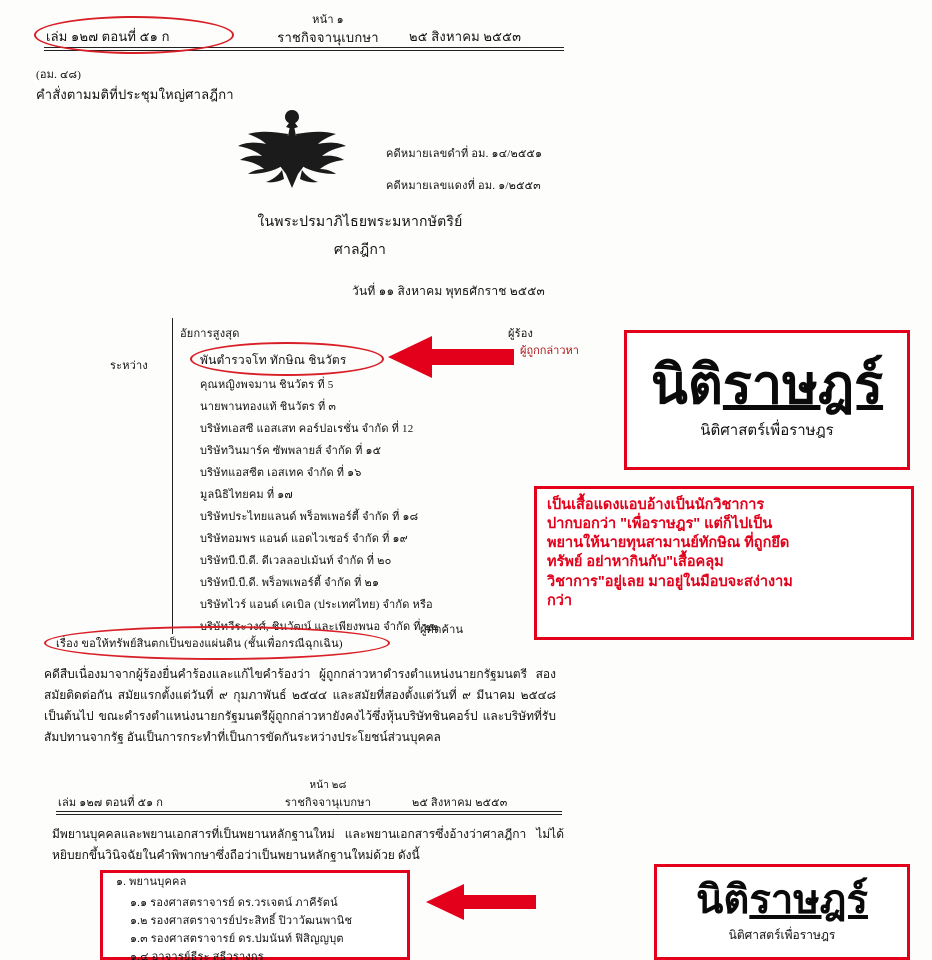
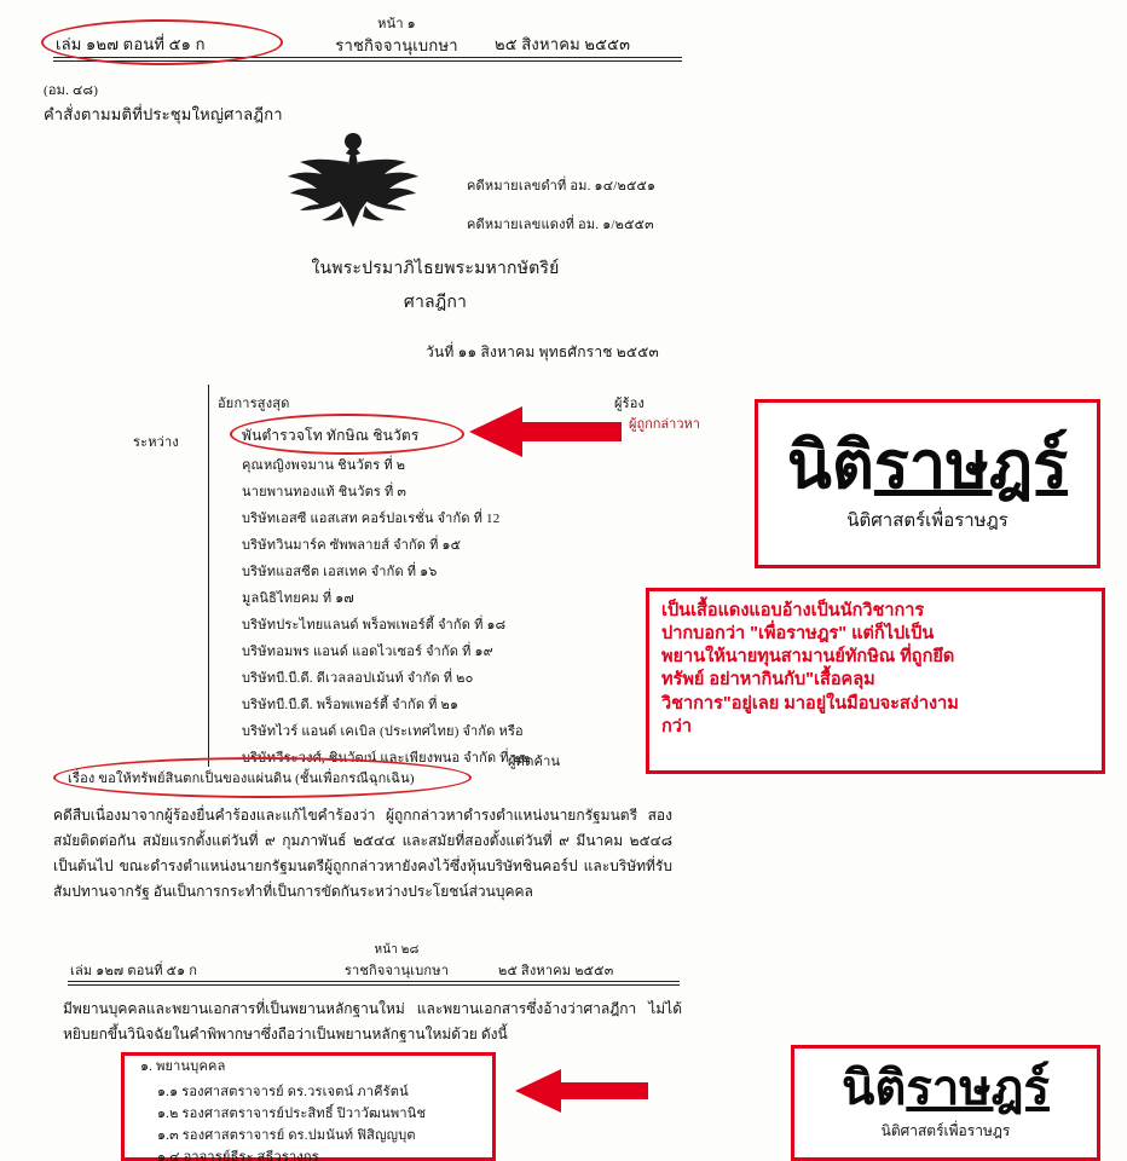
  เล่ม ๑๒๗ ตอนที่ ๕๑ ก
  หน้า ๑
  ราชกิจจานุเบกษา
  ๒๕ สิงหาคม ๒๕๕๓
  (อม. ๔๘)
  คำสั่งตามมติที่ประชุมใหญ่ศาลฎีกา
  คดีหมายเลขดำที่ อม. ๑๔/๒๕๕๑
  คดีหมายเลขแดงที่ อม. ๑/๒๕๕๓
  ในพระปรมาภิไธยพระมหากษัตริย์
  ศาลฎีกา
  วันที่ ๑๑ สิงหาคม พุทธศักราช ๒๕๕๓
  อัยการสูงสุด
  ผู้ร้อง
  ระหว่าง
  พันตำรวจโท ทักษิณ ชินวัตร
- คุณหญิงพจมาน ชินวัตร ที่ 5
+ คุณหญิงพจมาน ชินวัตร ที่ ๒
  นายพานทองแท้ ชินวัตร ที่ ๓
  บริษัทเอสซี แอสเสท คอร์ปอเรชั่น จำกัด ที่ 12
  บริษัทวินมาร์ค ซัพพลายส์ จำกัด ที่ ๑๕
  บริษัทแอสซีต เอสเทค จำกัด ที่ ๑๖
  มูลนิธิไทยคม ที่ ๑๗
  บริษัทประไทยแลนด์ พร็อพเพอร์ตี้ จำกัด ที่ ๑๘
  บริษัทอมพร แอนด์ แอดไวเซอร์ จำกัด ที่ ๑๙
  บริษัทบี.บี.ดี. ดีเวลลอปเม้นท์ จำกัด ที่ ๒๐
  บริษัทบี.บี.ดี. พร็อพเพอร์ตี้ จำกัด ที่ ๒๑
  บริษัทไวร์ แอนด์ เคเบิล (ประเทศไทย) จำกัด หรือ
  บริษัทวีระวงศ์, ชินวัฒน์ และเพียงพนอ จำกัด ที่ ๒๒
  ผู้คัดค้าน
  เรื่อง ขอให้ทรัพย์สินตกเป็นของแผ่นดิน (ชั้นเพื่อกรณีฉุกเฉิน)
  คดีสืบเนื่องมาจากผู้ร้องยื่นคำร้องและแก้ไขคำร้องว่า ผู้ถูกกล่าวหาดำรงตำแหน่งนายกรัฐมนตรี สองสมัยติดต่อกัน สมัยแรกตั้งแต่วันที่ ๙ กุมภาพันธ์ ๒๕๔๔ และสมัยที่สองตั้งแต่วันที่ ๙ มีนาคม ๒๕๔๘ เป็นต้นไป ขณะดำรงตำแหน่งนายกรัฐมนตรีผู้ถูกกล่าวหายังคงไว้ซึ่งหุ้นบริษัทชินคอร์ป และบริษัทที่รับสัมปทานจากรัฐ อันเป็นการกระทำที่เป็นการขัดกันระหว่างประโยชน์ส่วนบุคคล
  เล่ม ๑๒๗ ตอนที่ ๕๑ ก
  หน้า ๒๘
  ราชกิจจานุเบกษา
  ๒๕ สิงหาคม ๒๕๕๓
  มีพยานบุคคลและพยานเอกสารที่เป็นพยานหลักฐานใหม่ และพยานเอกสารซึ่งอ้างว่าศาลฎีกา ไม่ได้หยิบยกขึ้นวินิจฉัยในคำพิพากษาซึ่งถือว่าเป็นพยานหลักฐานใหม่ด้วย ดังนี้
  ๑. พยานบุคคล
  ๑.๑ รองศาสตราจารย์ ดร.วรเจตน์ ภาคีรัตน์
  ๑.๒ รองศาสตราจารย์ประสิทธิ์ ปิวาวัฒนพานิช
  ๑.๓ รองศาสตราจารย์ ดร.ปมนันท์ ฟิสิญญบุต
  ๑.๔ อาจารย์ธีระ สุธีวรางกูร
  ผู้ถูกกล่าวหา
  นิติราษฎร
  นิติศาสตร์เพื่อราษฎร
  เป็นเสื้อแดงแอบอ้างเป็นนักวิชาการ
  ปากบอกว่า "เพื่อราษฎร" แต่ก็ไปเป็น
  พยานให้นายทุนสามานย์ทักษิณ ที่ถูกยึด
  ทรัพย์ อย่าหากินกับ"เสื้อคลุม
  วิชาการ"อยู่เลย มาอยู่ในมือบจะสง่างาม
  กว่า
  นิติราษฎร
  นิติศาสตร์เพื่อราษฎร
